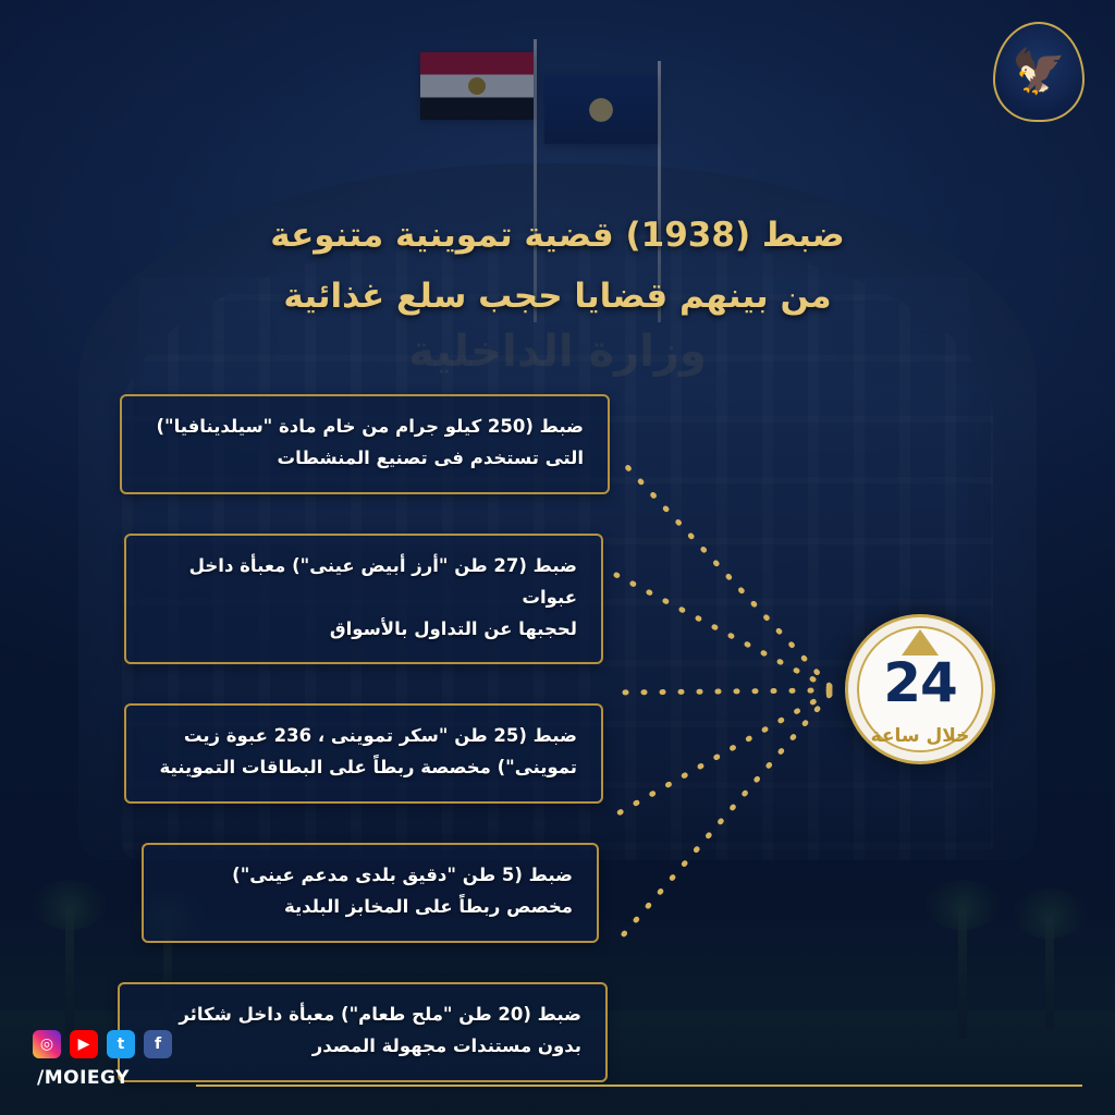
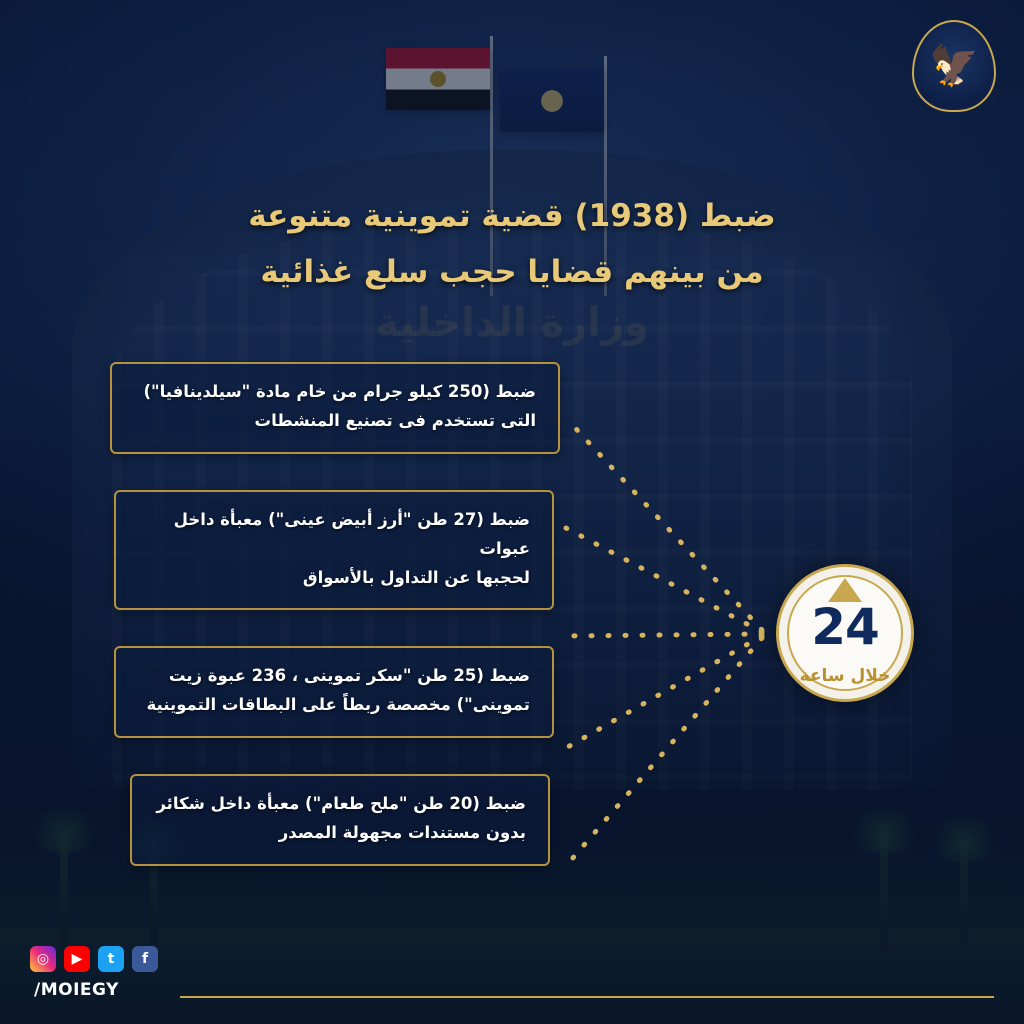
  🦅
  ضبط (1938) قضية تموينية متنوعة
  من بينهم قضايا حجب سلع غذائية
  24
  خلال ساعة
  ضبط (250 كيلو جرام من خام مادة "سيلدينافيا")
  التى تستخدم فى تصنيع المنشطات
  ضبط (27 طن "أرز أبيض عينى") معبأة داخل عبوات
  لحجبها عن التداول بالأسواق
  ضبط (25 طن "سكر تموينى ، 236 عبوة زيت
  تموينى") مخصصة ربطاً على البطاقات التموينية
- ضبط (5 طن "دقيق بلدى مدعم عينى")
- مخصص ربطاً على المخابز البلدية
  ضبط (20 طن "ملح طعام") معبأة داخل شكائر
  بدون مستندات مجهولة المصدر
  f
  t
  ▶
  ◎
  /MOIEGY
